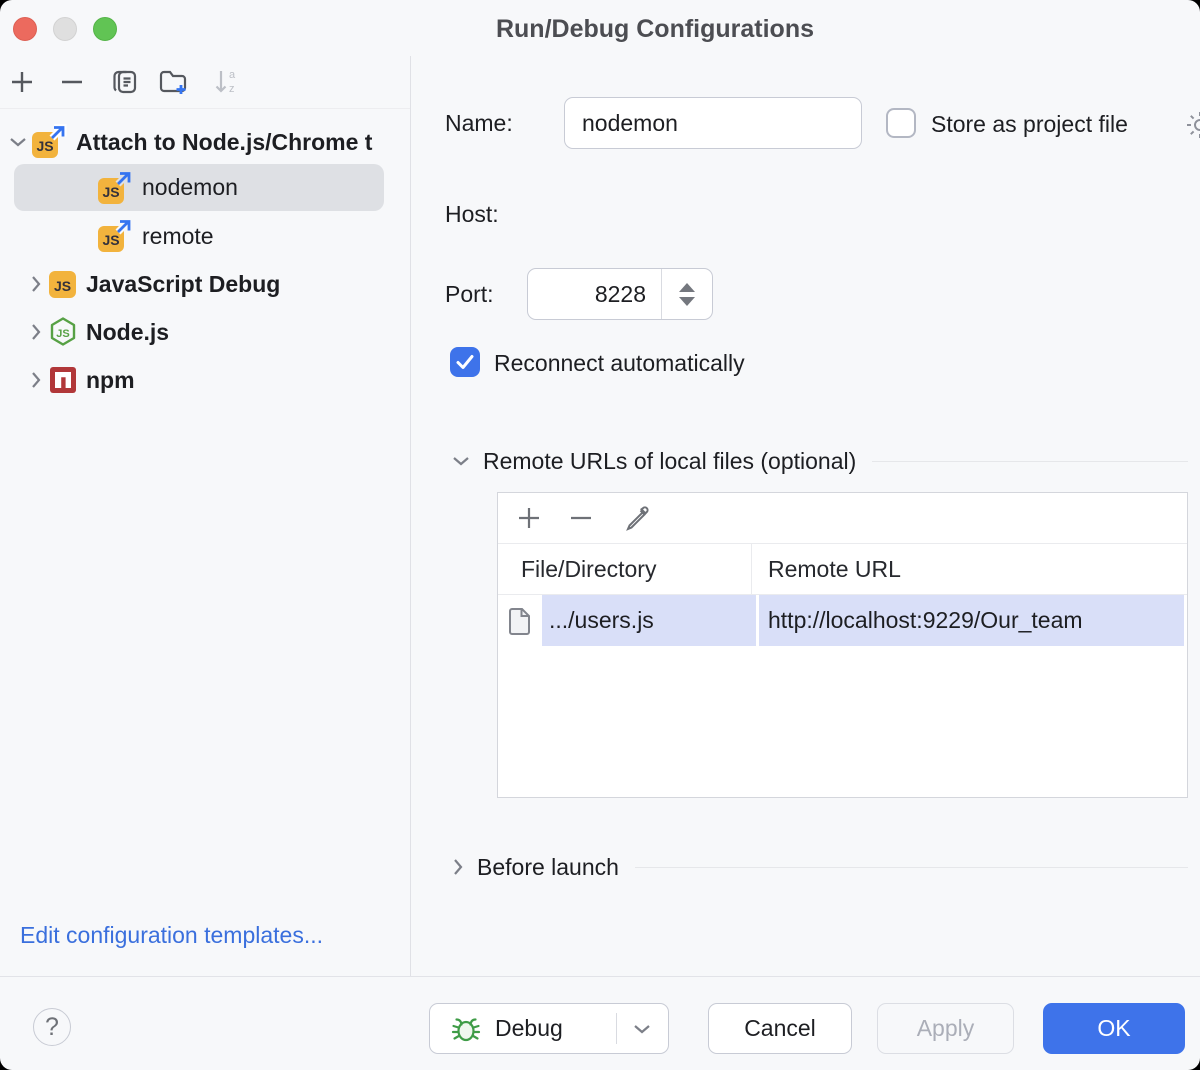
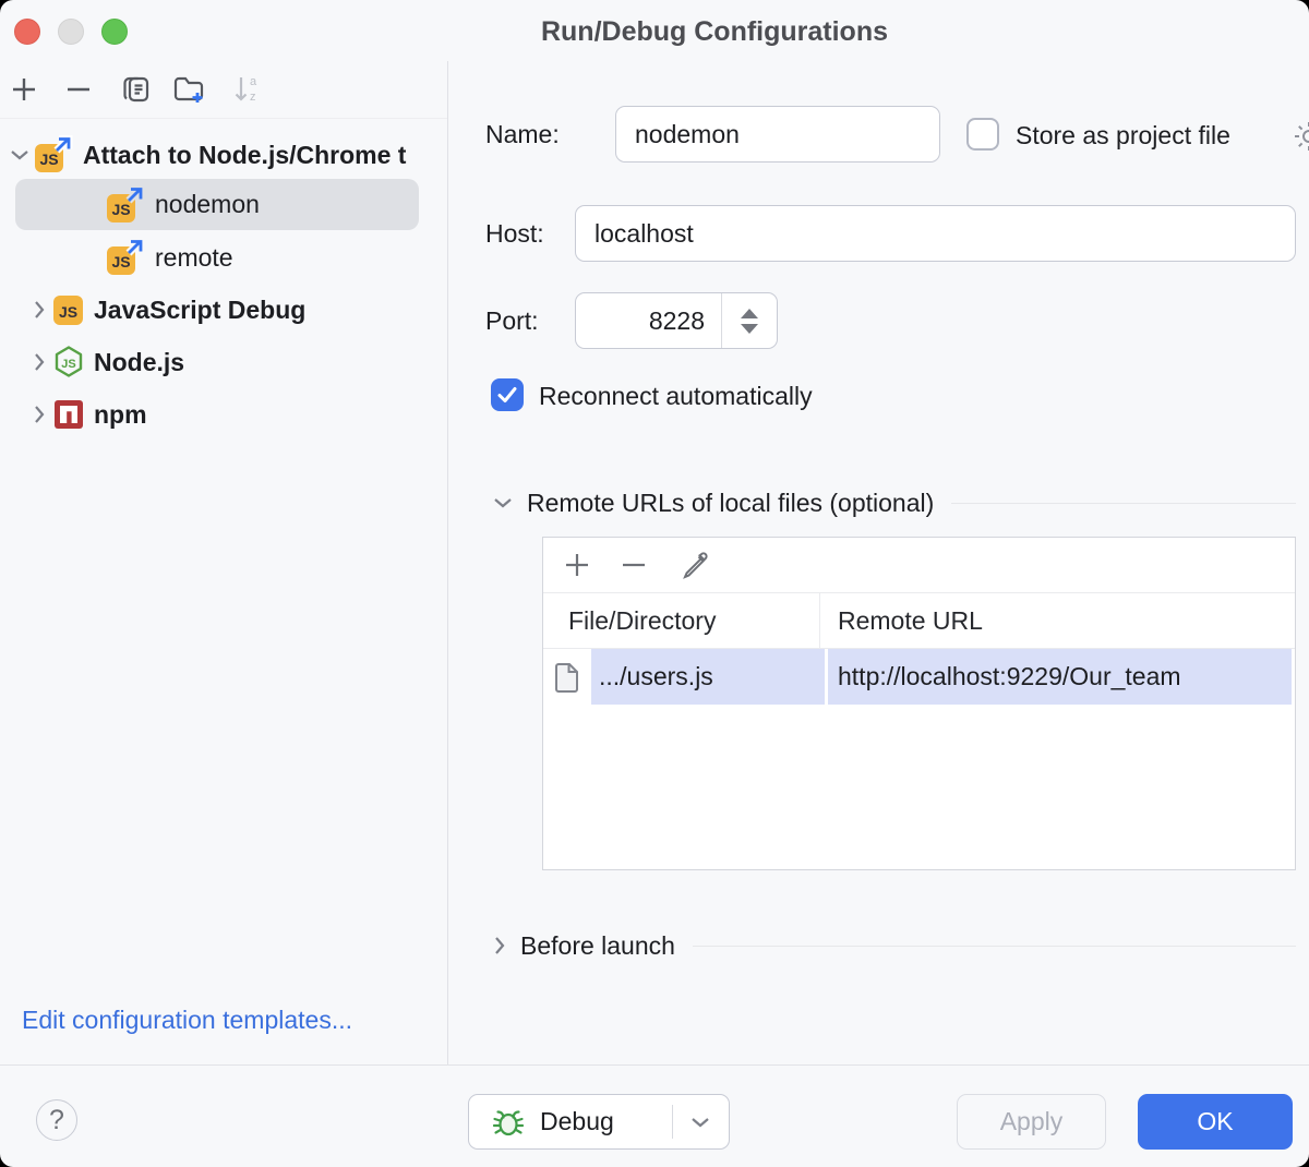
  Run/Debug Configurations
  a
  z
  JS
  Attach to Node.js/Chrome t
  JS
  nodemon
  JS
  remote
  JS
  JavaScript Debug
  JS
  Node.js
  npm
  Edit configuration templates...
  Name:
  nodemon
  Store as project file
  Host:
+ localhost
  Port:
  8228
  Reconnect automatically
  Remote URLs of local files (optional)
  File/Directory
  Remote URL
  .../users.js
  http://localhost:9229/Our_team
  Before launch
  ?
  Debug
- Cancel
  Apply
  OK
